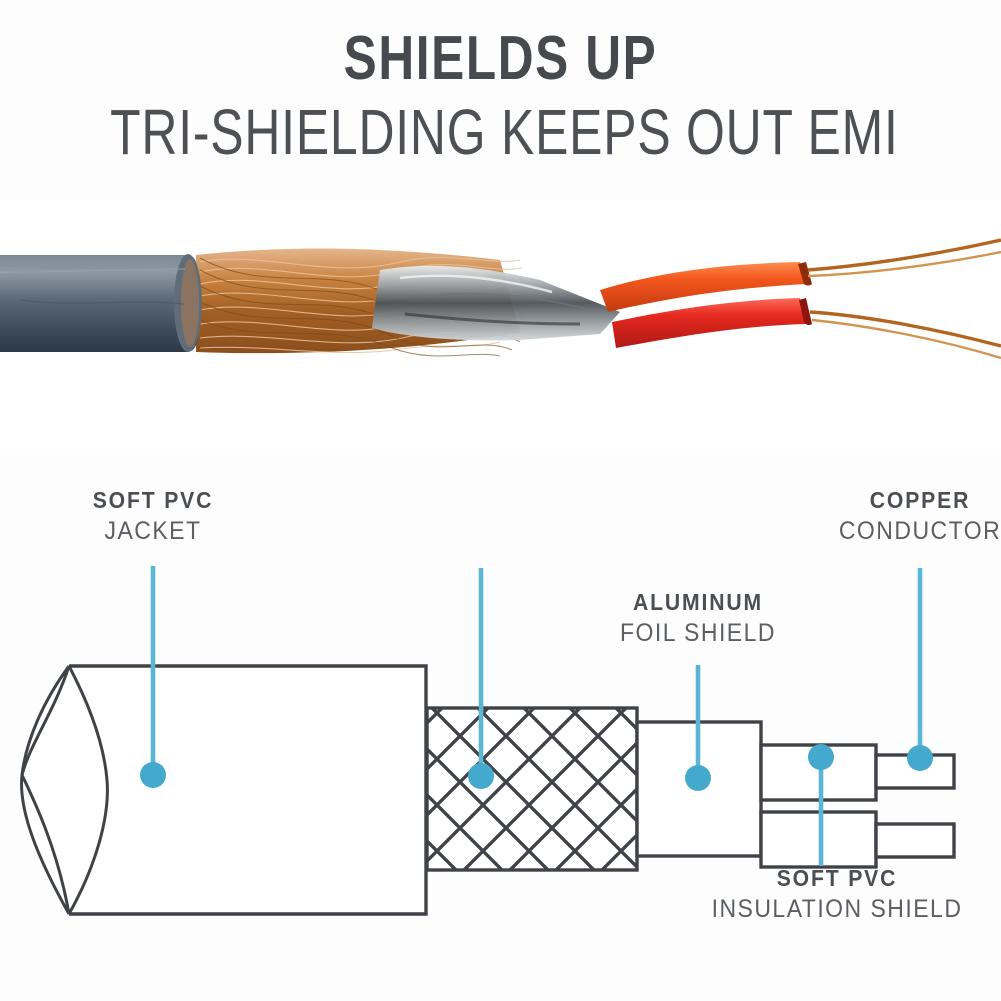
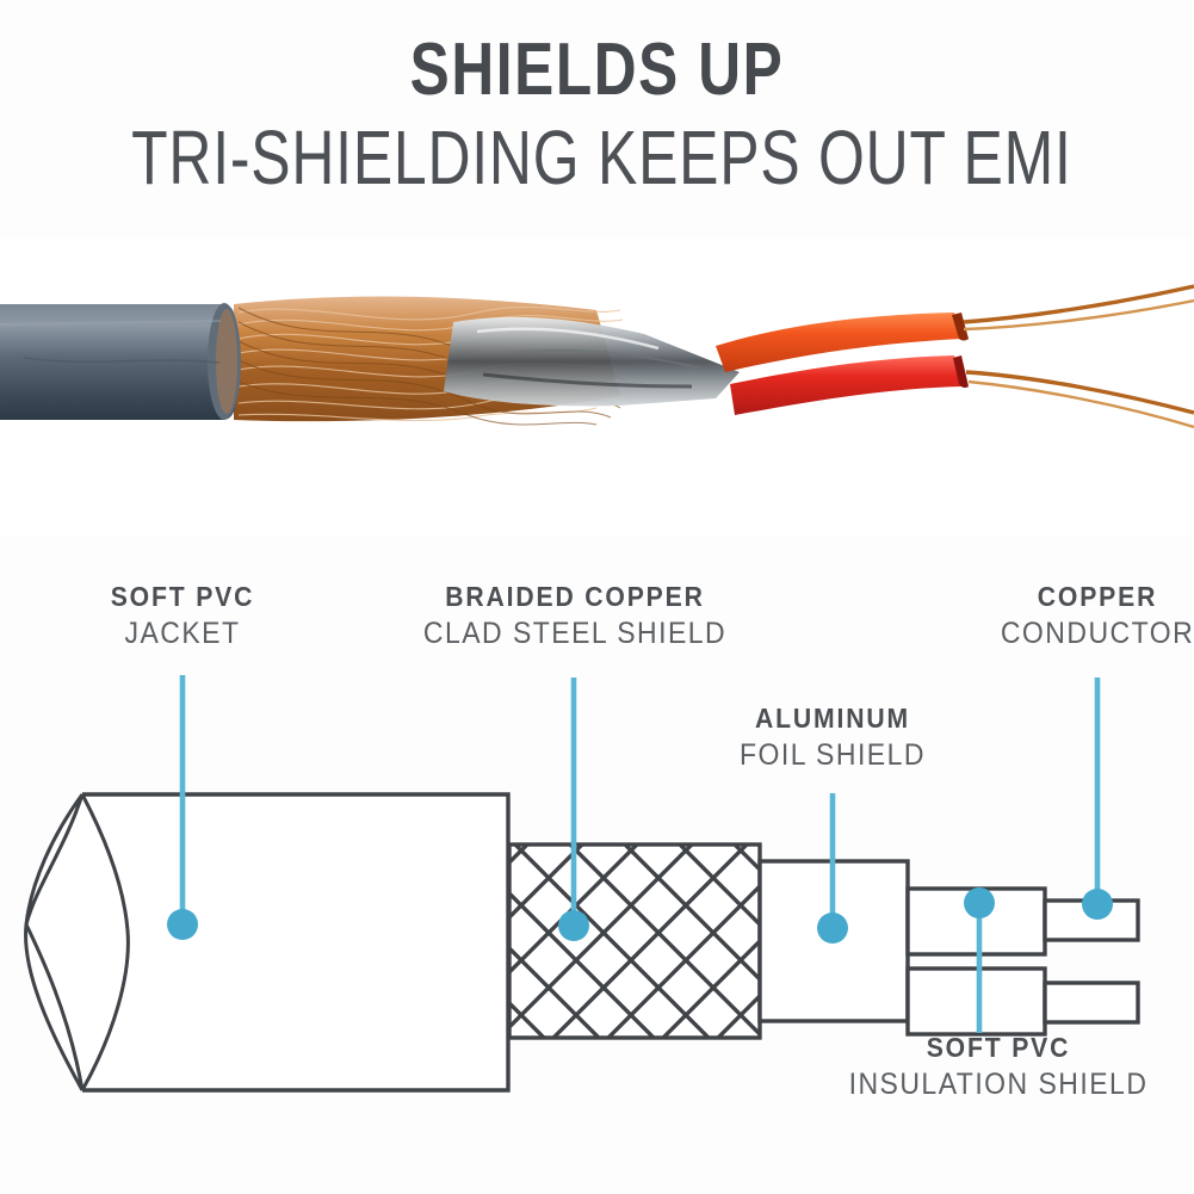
  SHIELDS UP
  TRI-SHIELDING KEEPS OUT EM
  SOFT PVC
  JACKET
+ BRAIDED COPPER
+ CLAD STEEL SHIELD
  COPPER
  CONDUCTOR
  ALUMINUM
  FOIL SHIELD
  SOFT PVC
  INSULATION SHIELD
